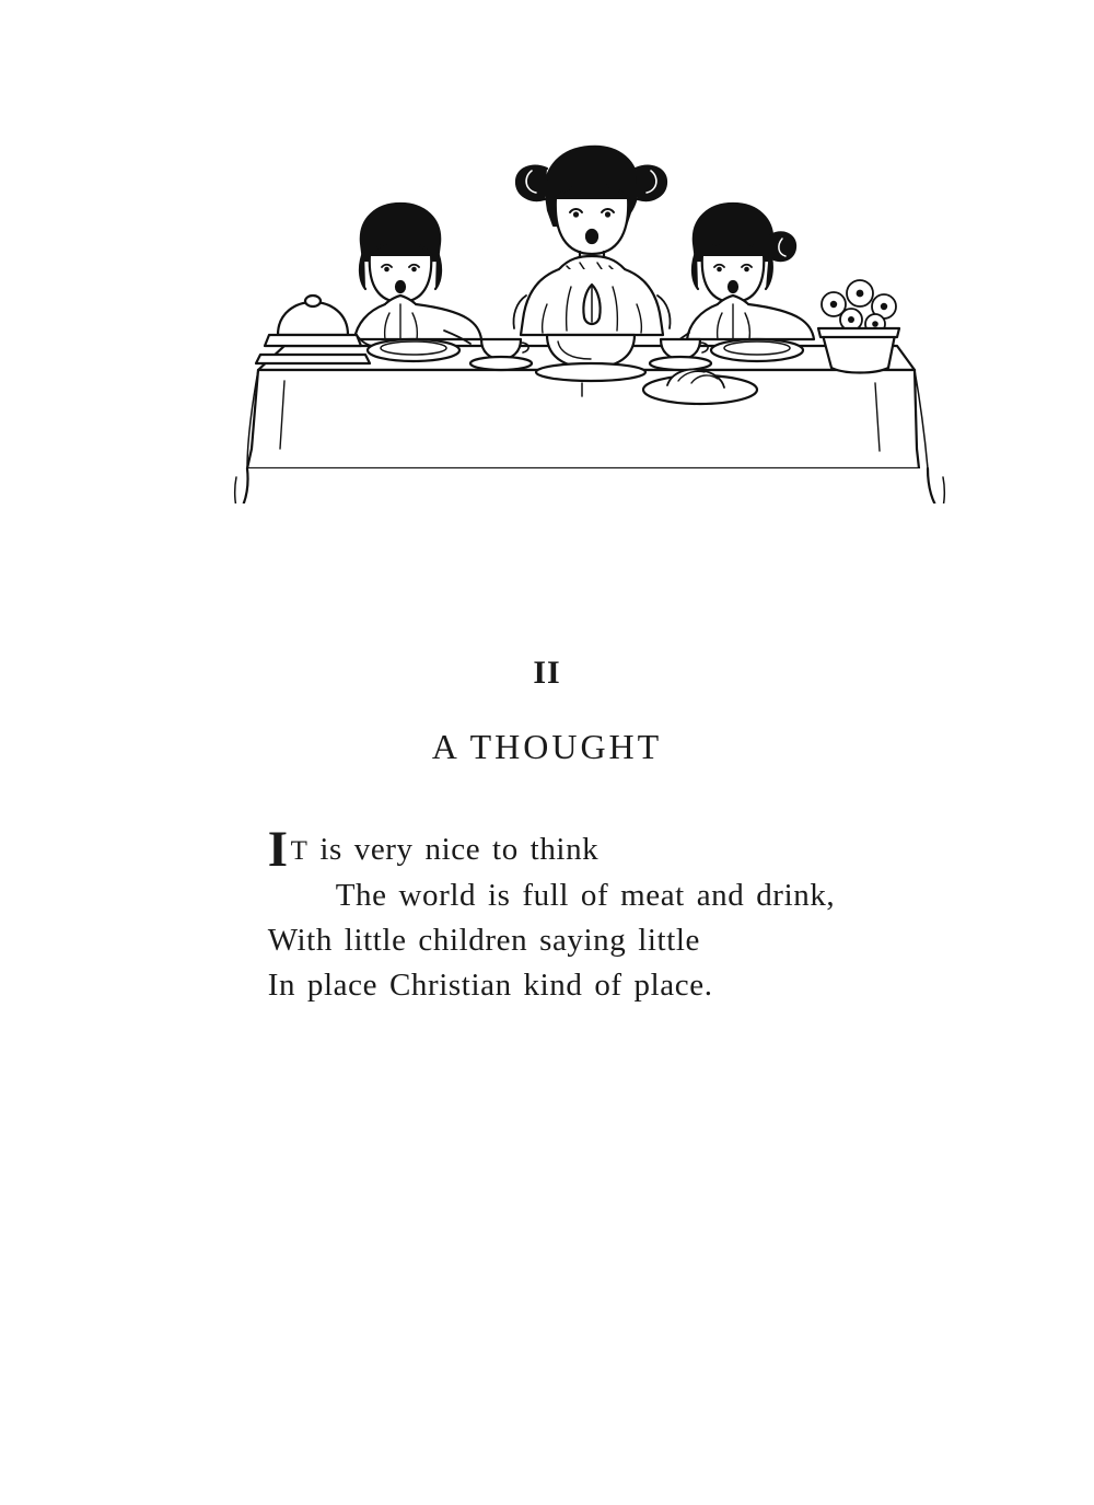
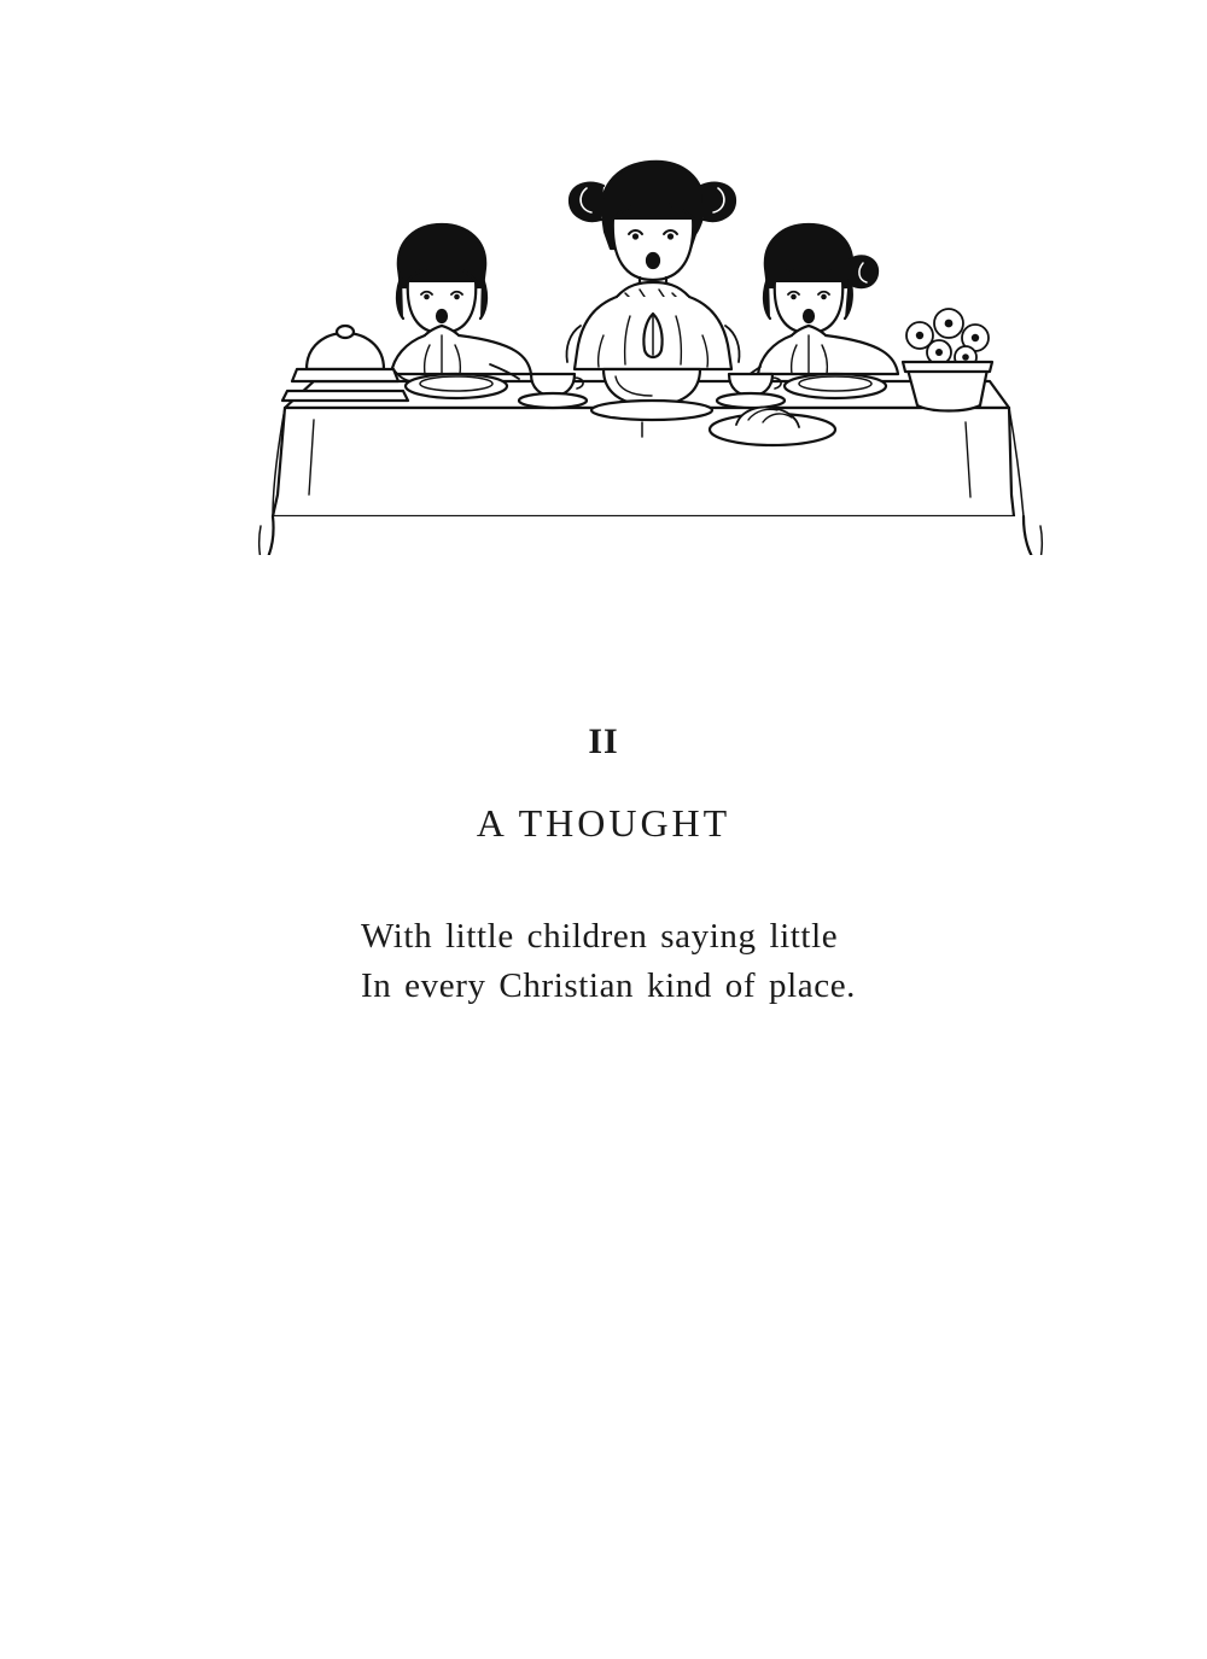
  II
  A THOUGHT
- IT is very nice to think
- The world is full of meat and drink,
  With little children saying little
- In place Christian kind of place.
+ In every Christian kind of place.
